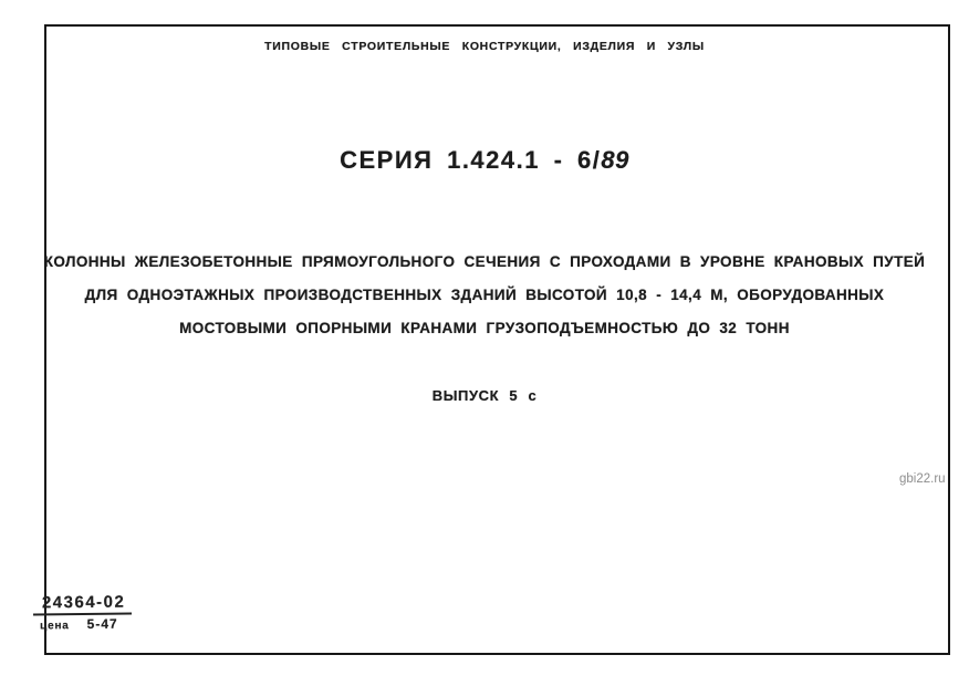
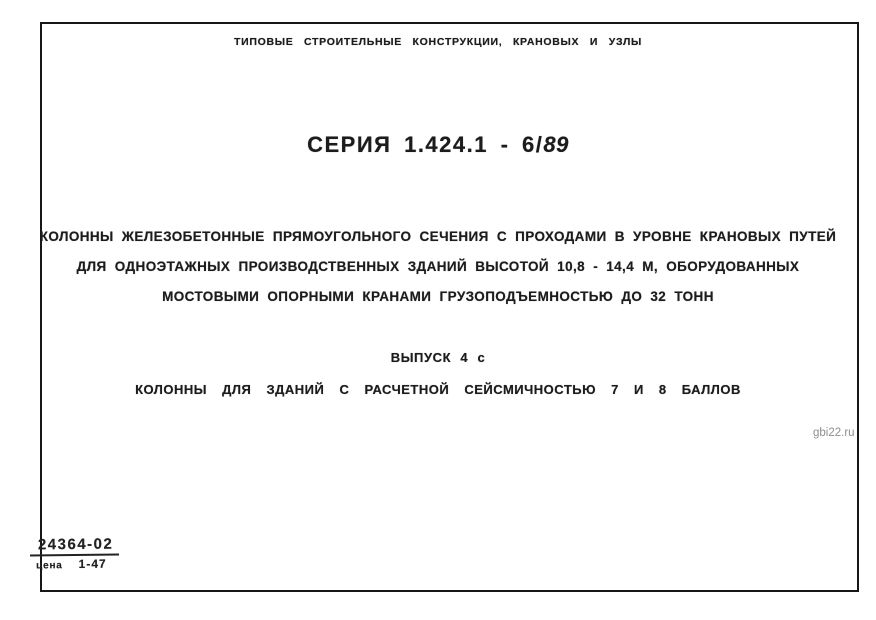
- ТИПОВЫЕ СТРОИТЕЛЬНЫЕ КОНСТРУКЦИИ, ИЗДЕЛИЯ И УЗЛЫ
+ ТИПОВЫЕ СТРОИТЕЛЬНЫЕ КОНСТРУКЦИИ, КРАНОВЫХ И УЗЛЫ
  СЕРИЯ 1.424.1 - 6/89
  КОЛОННЫ ЖЕЛЕЗОБЕТОННЫЕ ПРЯМОУГОЛЬНОГО СЕЧЕНИЯ С ПРОХОДАМИ В УРОВНЕ КРАНОВЫХ ПУТЕЙ
  ДЛЯ ОДНОЭТАЖНЫХ ПРОИЗВОДСТВЕННЫХ ЗДАНИЙ ВЫСОТОЙ 10,8 - 14,4 М, ОБОРУДОВАННЫХ
  МОСТОВЫМИ ОПОРНЫМИ КРАНАМИ ГРУЗОПОДЪЕМНОСТЬЮ ДО 32 ТОНН
- ВЫПУСК 5 с
+ ВЫПУСК 4 с
+ КОЛОННЫ ДЛЯ ЗДАНИЙ С РАСЧЕТНОЙ СЕЙСМИЧНОСТЬЮ 7 И 8 БАЛЛОВ
  24364-02
  цена
- 5-47
+ 1-47
  gbi22.ru
